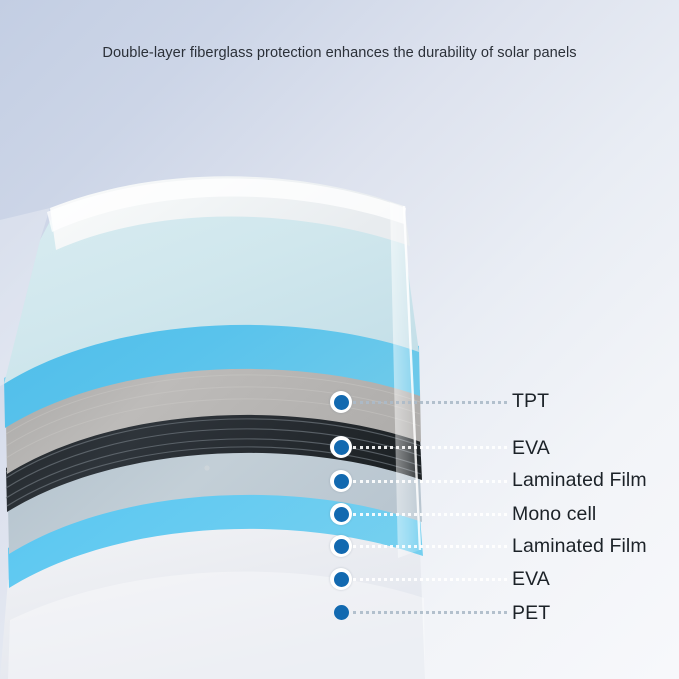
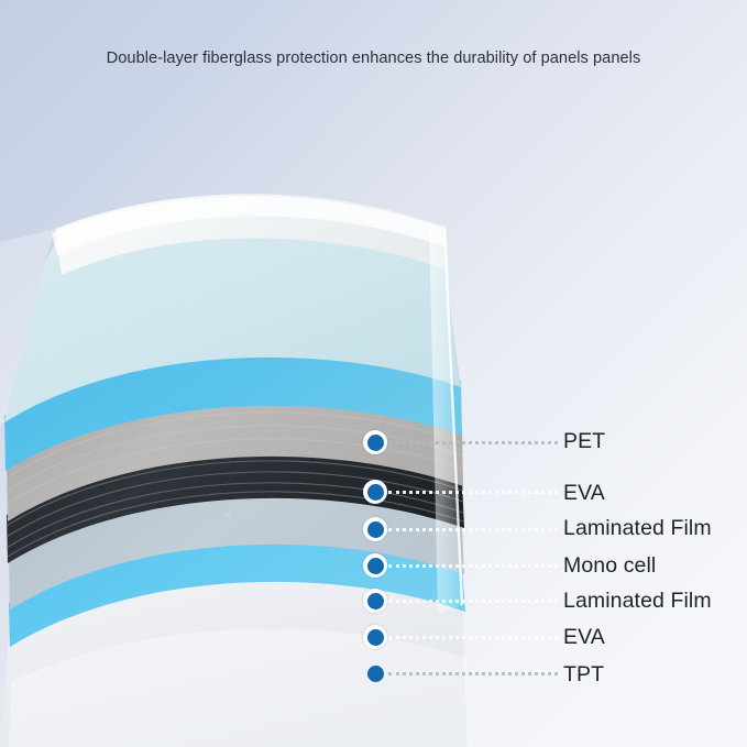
- Double-layer fiberglass protection enhances the durability of solar panels
+ Double-layer fiberglass protection enhances the durability of panels panels
- TPT
+ PET
  EVA
  Laminated Film
  Mono cell
  Laminated Film
  EVA
- PET
+ TPT
